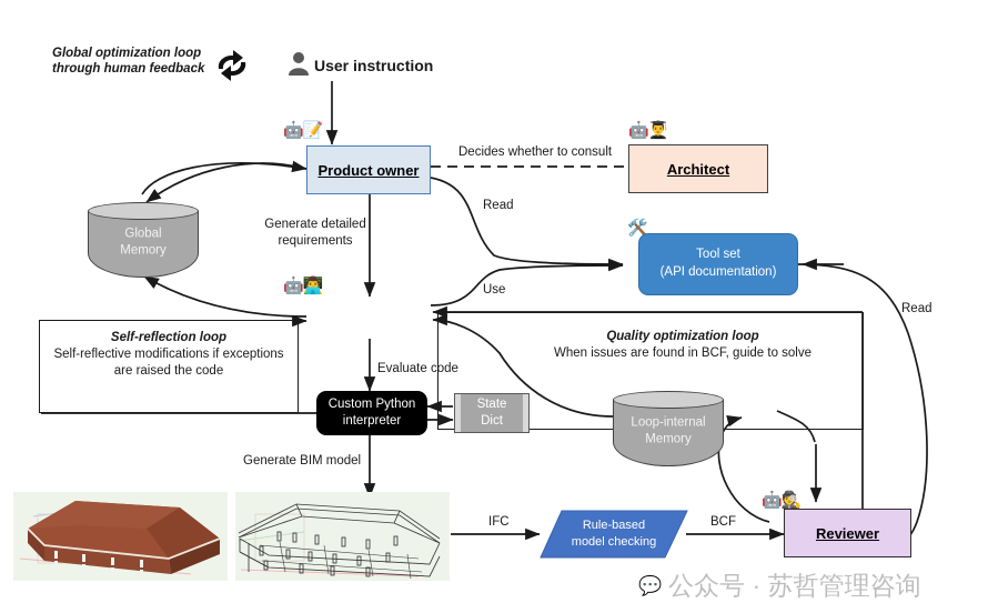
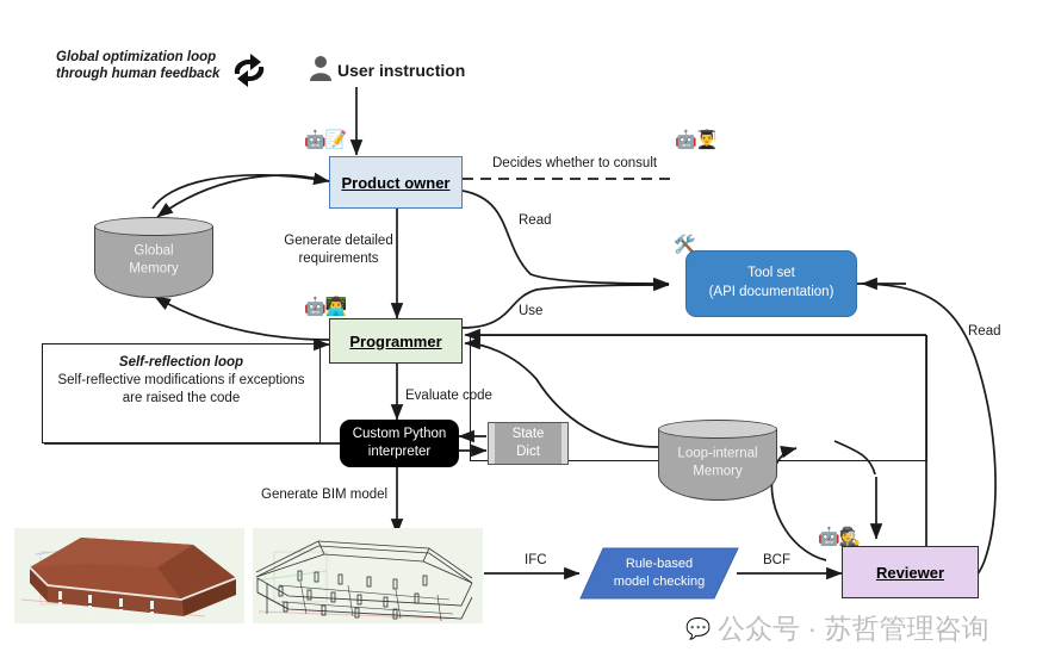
  Global optimization loop
  through human feedback
  User instruction
  🤖📝
  Product owner
  🤖👨‍🎓
- Architect
  Decides whether to consult
  🛠️
  Tool set
  (API documentation)
  Read
  Use
  Read
  Global
  Memory
  Generate detailed
  requirements
  🤖👨‍💻
+ Programmer
  Self-reflection loop
  Self-reflective modifications if exceptions
  are raised the code
- Quality optimization loop
- When issues are found in BCF, guide to solve
  Evaluate code
  Custom Python
  interpreter
  State
  Dict
  Loop-internal
  Memory
  Generate BIM model
  IFC
  BCF
  Rule-based
  model checking
  🤖🕵️
  Reviewer
  💬
  公众号 · 苏哲管理咨询
